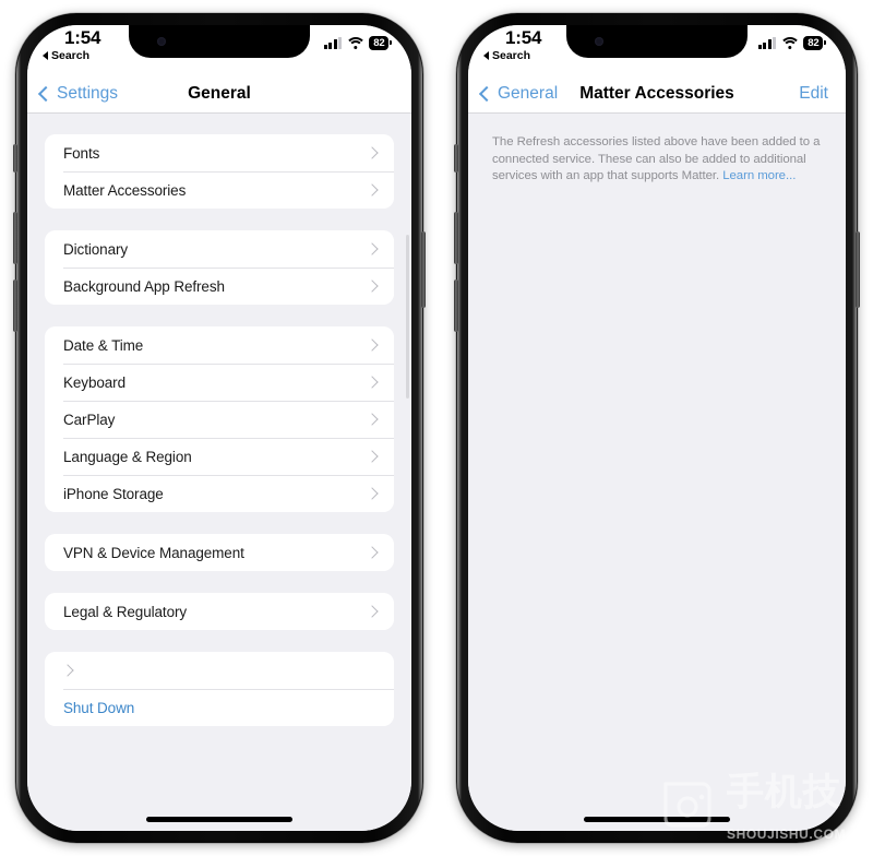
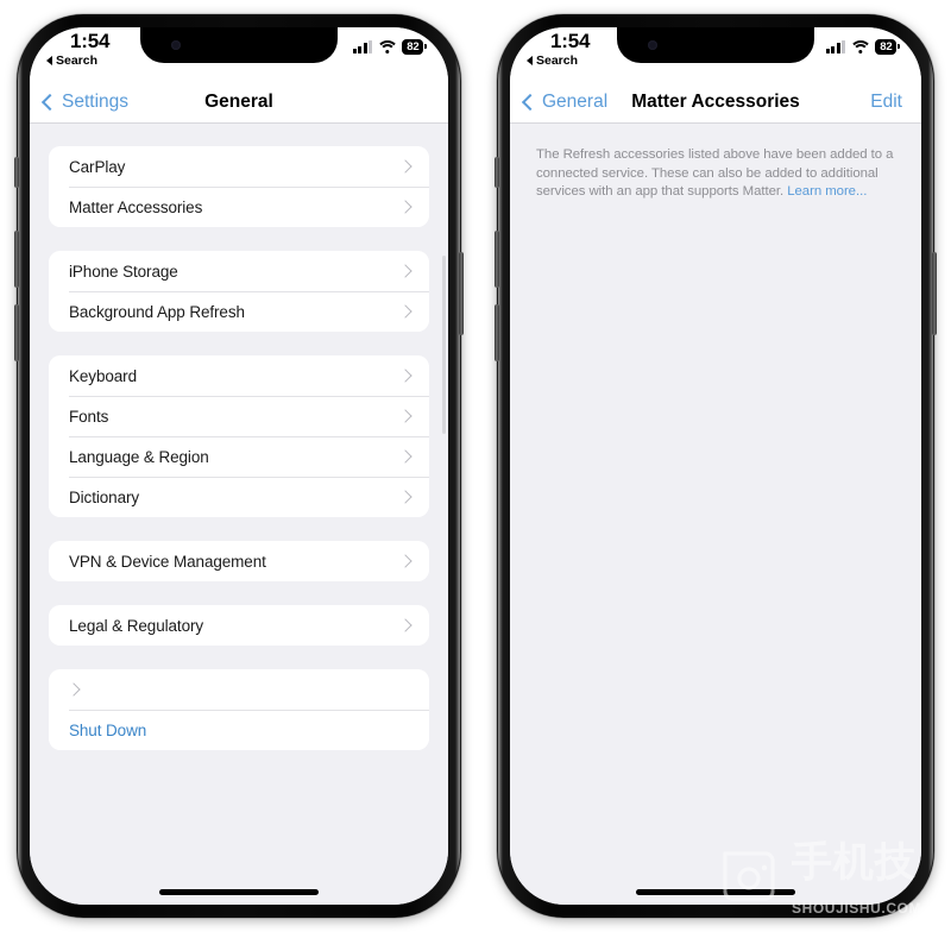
  1:54
  Search
  82
  Settings
  General
- Fonts
+ CarPlay
  Matter Accessories
- Dictionary
+ iPhone Storage
  Background App Refresh
- Date & Time
  Keyboard
- CarPlay
+ Fonts
  Language & Region
- iPhone Storage
+ Dictionary
  VPN & Device Management
  Legal & Regulatory
  Shut Down
  1:54
  Search
  82
  General
  Matter Accessories
  Edit
  The Refresh accessories listed above have been added to a connected service. These can also be added to additional services with an app that supports Matter. Learn more...
  手机技
  SHOUJISHU.COM
